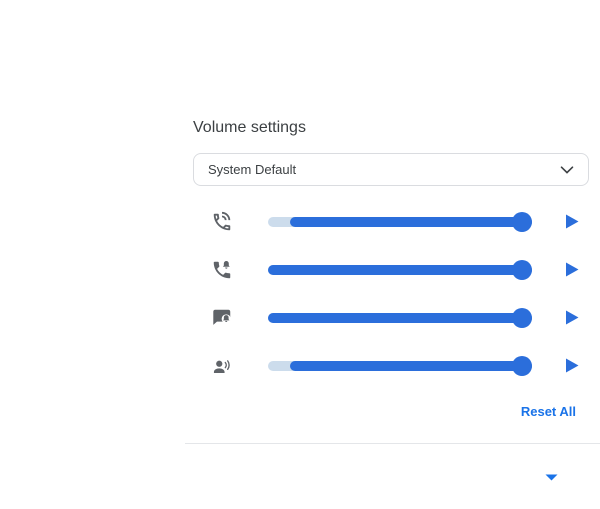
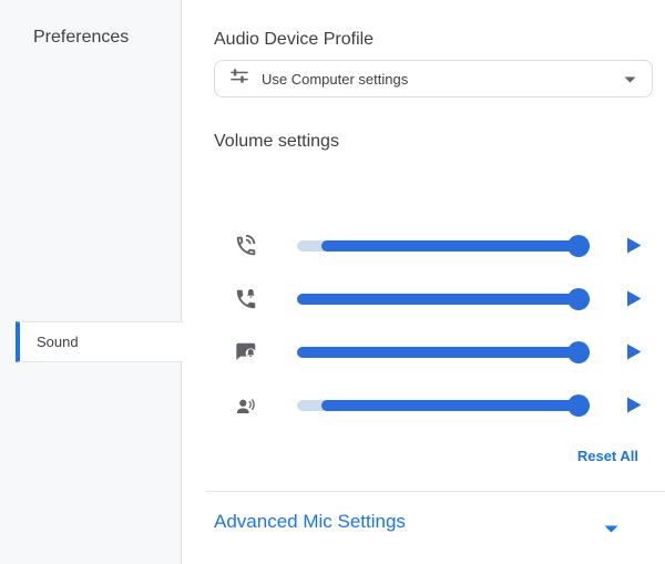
+ Preferences
+ Sound
+ Audio Device Profile
+ Use Computer settings
  Volume settings
- System Default
  Reset All
+ Advanced Mic Settings
